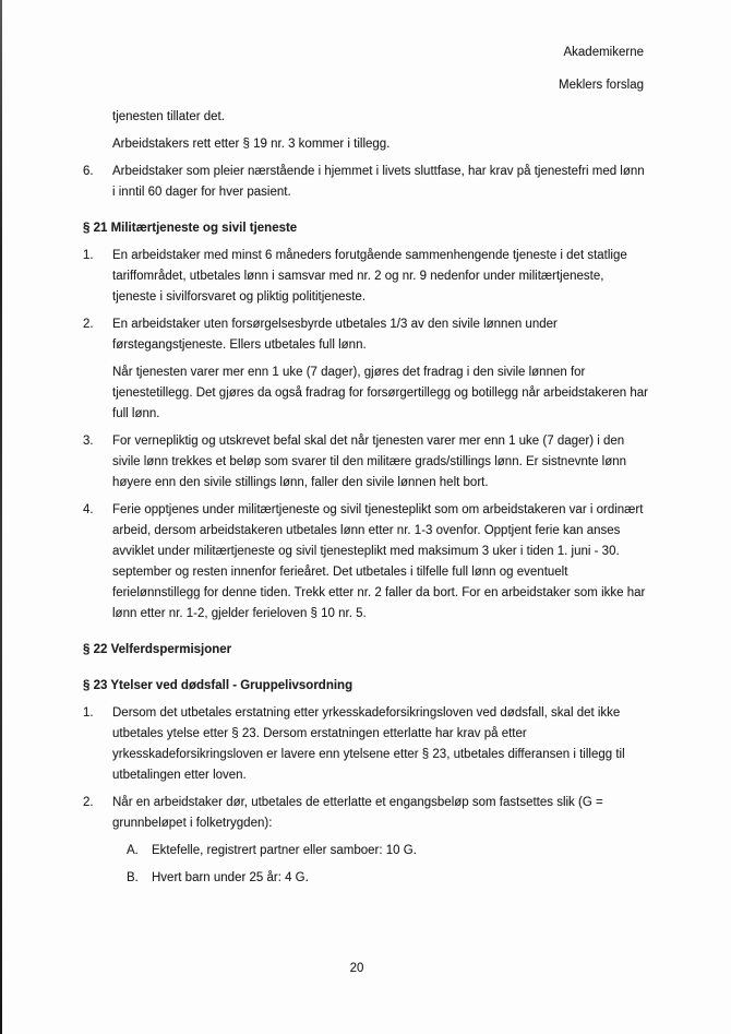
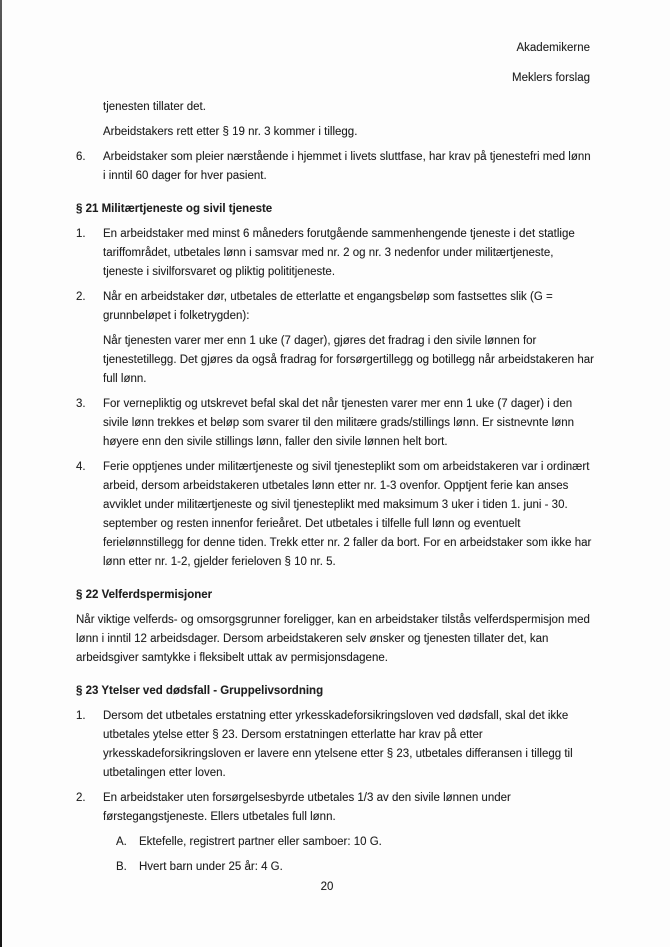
  Akademikerne
  Meklers forslag
  tjenesten tillater det.
  Arbeidstakers rett etter § 19 nr. 3 kommer i tillegg.
  6.
  Arbeidstaker som pleier nærstående i hjemmet i livets sluttfase, har krav på tjenestefri med lønn i inntil 60 dager for hver pasient.
  § 21 Militærtjeneste og sivil tjeneste
  1.
- En arbeidstaker med minst 6 måneders forutgående sammenhengende tjeneste i det statlige tariffområdet, utbetales lønn i samsvar med nr. 2 og nr. 9 nedenfor under militærtjeneste, tjeneste i sivilforsvaret og pliktig polititjeneste.
+ En arbeidstaker med minst 6 måneders forutgående sammenhengende tjeneste i det statlige tariffområdet, utbetales lønn i samsvar med nr. 2 og nr. 3 nedenfor under militærtjeneste, tjeneste i sivilforsvaret og pliktig polititjeneste.
  2.
- En arbeidstaker uten forsørgelsesbyrde utbetales 1/3 av den sivile lønnen under førstegangstjeneste. Ellers utbetales full lønn.
+ Når en arbeidstaker dør, utbetales de etterlatte et engangsbeløp som fastsettes slik (G = grunnbeløpet i folketrygden):
  Når tjenesten varer mer enn 1 uke (7 dager), gjøres det fradrag i den sivile lønnen for tjenestetillegg. Det gjøres da også fradrag for forsørgertillegg og botillegg når arbeidstakeren har full lønn.
  3.
  For vernepliktig og utskrevet befal skal det når tjenesten varer mer enn 1 uke (7 dager) i den sivile lønn trekkes et beløp som svarer til den militære grads/stillings lønn. Er sistnevnte lønn høyere enn den sivile stillings lønn, faller den sivile lønnen helt bort.
  4.
  Ferie opptjenes under militærtjeneste og sivil tjenesteplikt som om arbeidstakeren var i ordinært arbeid, dersom arbeidstakeren utbetales lønn etter nr. 1-3 ovenfor. Opptjent ferie kan anses avviklet under militærtjeneste og sivil tjenesteplikt med maksimum 3 uker i tiden 1. juni - 30. september og resten innenfor ferieåret. Det utbetales i tilfelle full lønn og eventuelt ferielønnstillegg for denne tiden. Trekk etter nr. 2 faller da bort. For en arbeidstaker som ikke har lønn etter nr. 1-2, gjelder ferieloven § 10 nr. 5.
  § 22 Velferdspermisjoner
+ Når viktige velferds- og omsorgsgrunner foreligger, kan en arbeidstaker tilstås velferdspermisjon med lønn i inntil 12 arbeidsdager. Dersom arbeidstakeren selv ønsker og tjenesten tillater det, kan arbeidsgiver samtykke i fleksibelt uttak av permisjonsdagene.
  § 23 Ytelser ved dødsfall - Gruppelivsordning
  1.
  Dersom det utbetales erstatning etter yrkesskadeforsikringsloven ved dødsfall, skal det ikke utbetales ytelse etter § 23. Dersom erstatningen etterlatte har krav på etter yrkesskadeforsikringsloven er lavere enn ytelsene etter § 23, utbetales differansen i tillegg til utbetalingen etter loven.
  2.
- Når en arbeidstaker dør, utbetales de etterlatte et engangsbeløp som fastsettes slik (G = grunnbeløpet i folketrygden):
+ En arbeidstaker uten forsørgelsesbyrde utbetales 1/3 av den sivile lønnen under førstegangstjeneste. Ellers utbetales full lønn.
  A.
  Ektefelle, registrert partner eller samboer: 10 G.
  B.
  Hvert barn under 25 år: 4 G.
  20
